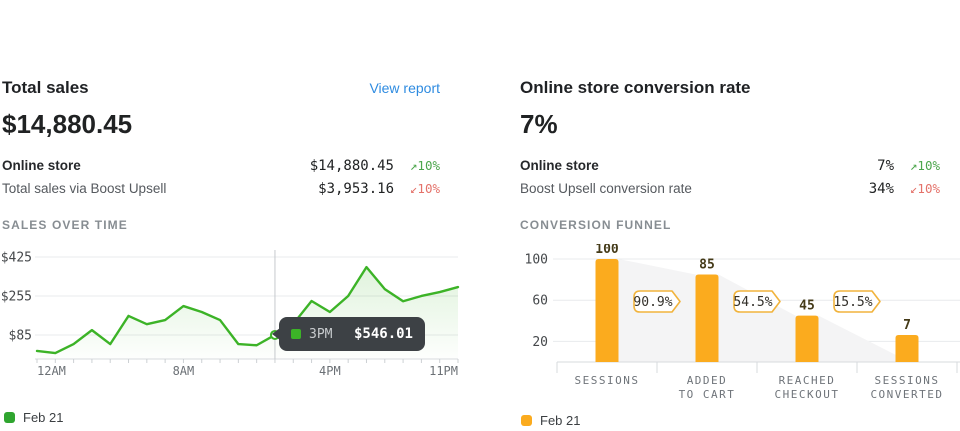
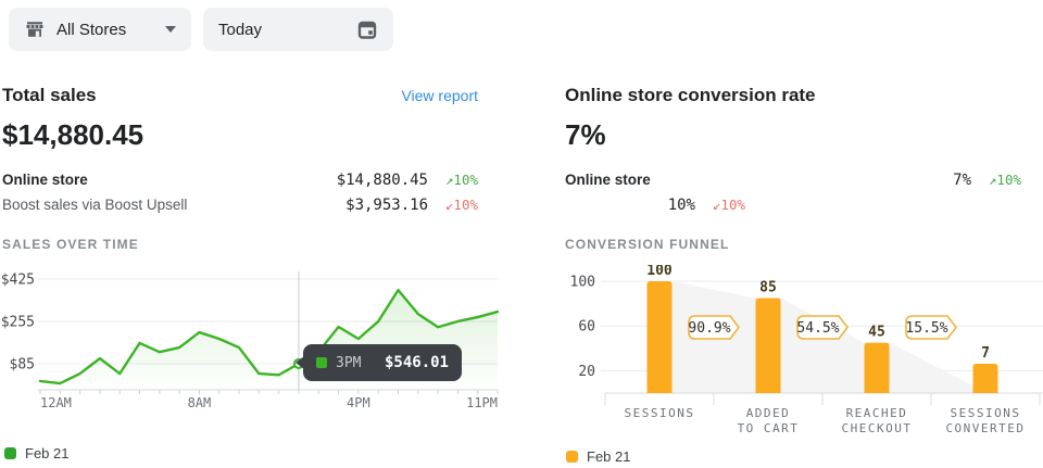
+ All Stores
+ Today
  Total sales
  View report
  $14,880.45
  Online store
  $14,880.45
  ↗10%
- Total sales via Boost Upsell
+ Boost sales via Boost Upsell
  $3,953.16
  ↙10%
  SALES OVER TIME
  3PM
  $546.01
  $85
  $255
  $425
  12AM
  8AM
  4PM
  11PM
  Feb 21
  Online store conversion rate
  7%
  Online store
  7%
  ↗10%
- Boost Upsell conversion rate
- 34%
+ 10%
  ↙10%
  CONVERSION FUNNEL
  20
  60
  100
  100
  85
  45
  7
  90.9%
  54.5%
  15.5%
  SESSIONS
  ADDED
  TO CART
  REACHED
  CHECKOUT
  SESSIONS
  CONVERTED
  Feb 21
